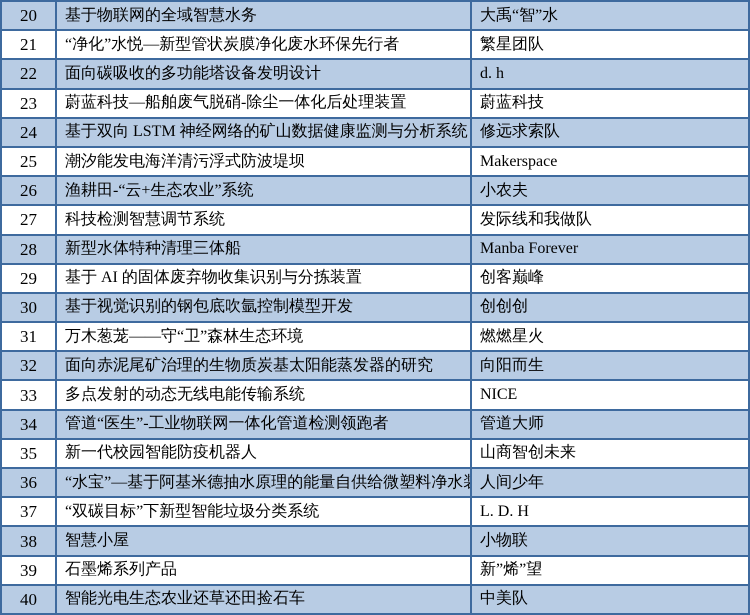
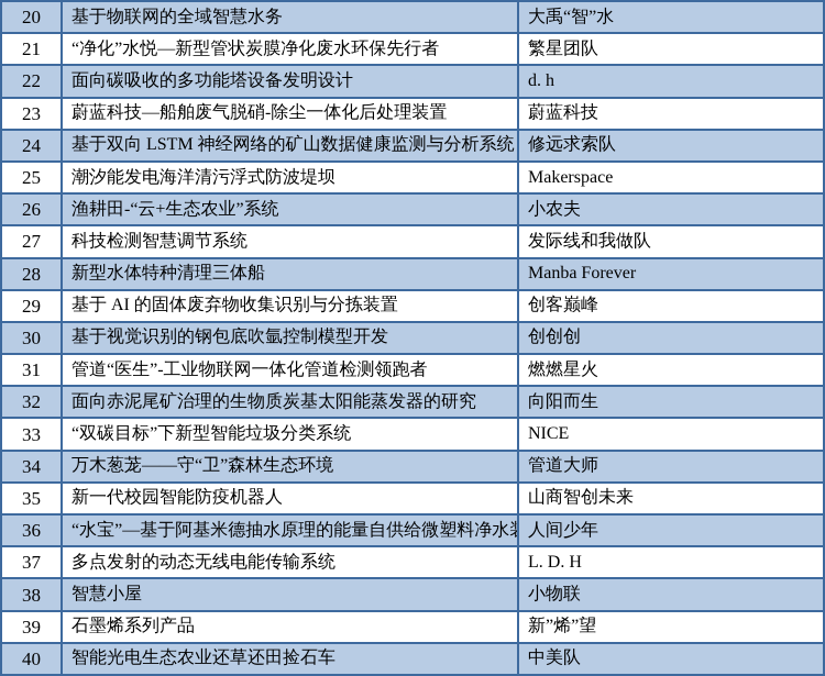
  20
  基于物联网的全域智慧水务
  大禹“智”水
  21
  “净化”水悦—新型管状炭膜净化废水环保先行者
  繁星团队
  22
  面向碳吸收的多功能塔设备发明设计
  d. h
  23
  蔚蓝科技—船舶废气脱硝-除尘一体化后处理装置
  蔚蓝科技
  24
  基于双向 LSTM 神经网络的矿山数据健康监测与分析系统
  修远求索队
  25
  潮汐能发电海洋清污浮式防波堤坝
  Makerspace
  26
  渔耕田-“云+生态农业”系统
  小农夫
  27
  科技检测智慧调节系统
  发际线和我做队
  28
  新型水体特种清理三体船
  Manba Forever
  29
  基于 AI 的固体废弃物收集识别与分拣装置
  创客巅峰
  30
  基于视觉识别的钢包底吹氩控制模型开发
  创创创
  31
- 万木葱茏——守“卫”森林生态环境
+ 管道“医生”-工业物联网一体化管道检测领跑者
  燃燃星火
  32
  面向赤泥尾矿治理的生物质炭基太阳能蒸发器的研究
  向阳而生
  33
- 多点发射的动态无线电能传输系统
+ “双碳目标”下新型智能垃圾分类系统
  NICE
  34
- 管道“医生”-工业物联网一体化管道检测领跑者
+ 万木葱茏——守“卫”森林生态环境
  管道大师
  35
  新一代校园智能防疫机器人
  山商智创未来
  36
  “水宝”—基于阿基米德抽水原理的能量自供给微塑料净水
  人间少年
  37
- “双碳目标”下新型智能垃圾分类系统
+ 多点发射的动态无线电能传输系统
  L. D. H
  38
  智慧小屋
  小物联
  39
  石墨烯系列产品
  新”烯”望
  40
  智能光电生态农业还草还田捡石车
  中美队
